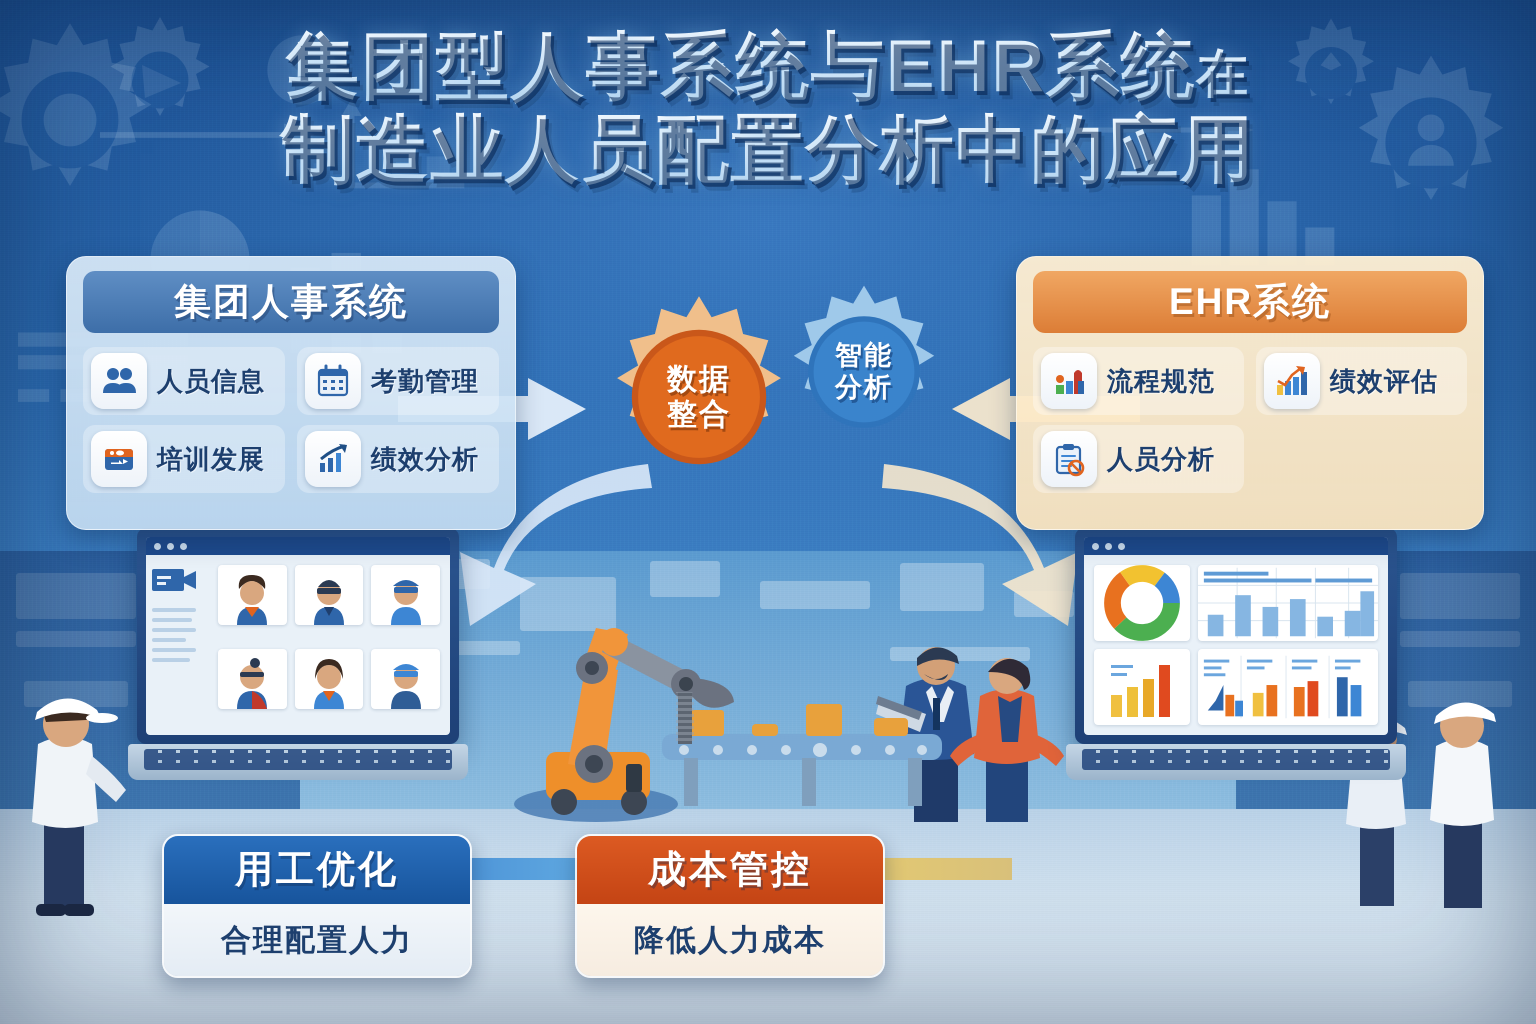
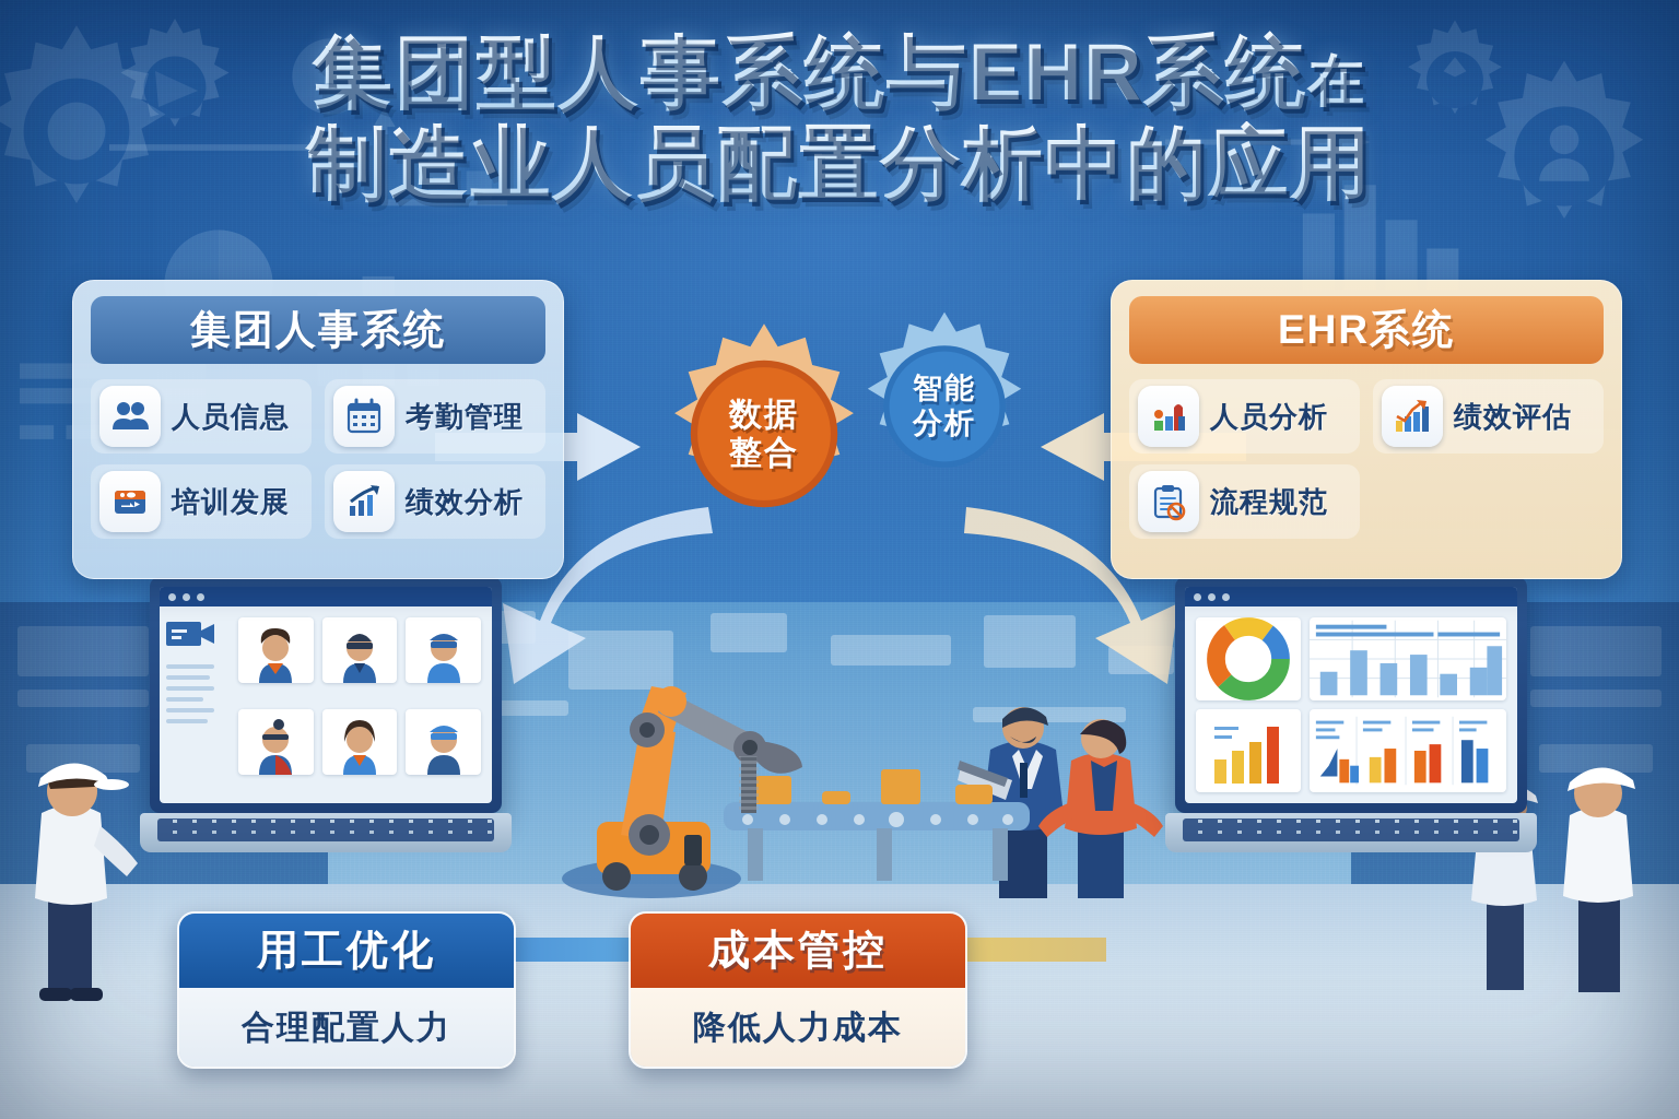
  集团型人事系统与EHR系统在
  制造业人员配置分析中的应用
  集团人事系统
  人员信息
  考勤管理
  培训发展
  绩效分析
  EHR系统
- 流程规范
+ 人员分析
  绩效评估
- 人员分析
+ 流程规范
  智能
  分析
  数据
  整合
  用工优化
  合理配置人力
  成本管控
  降低人力成本
